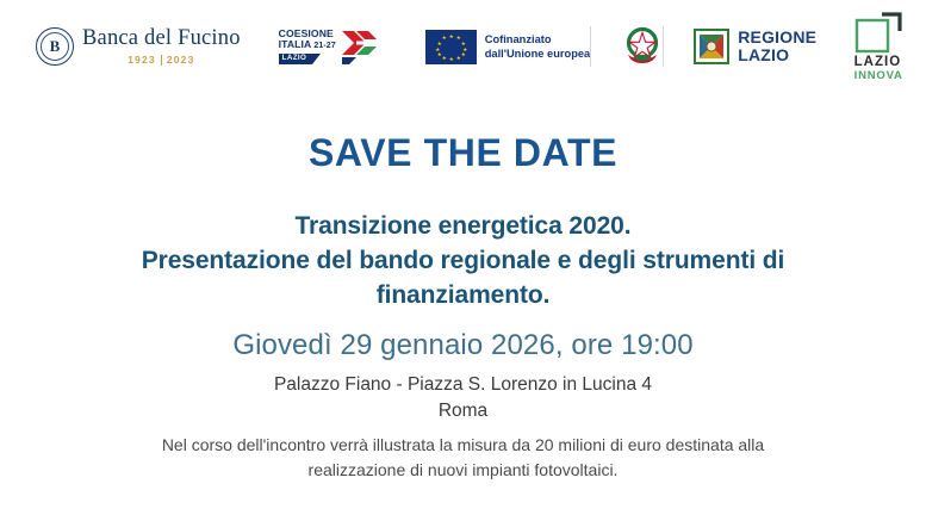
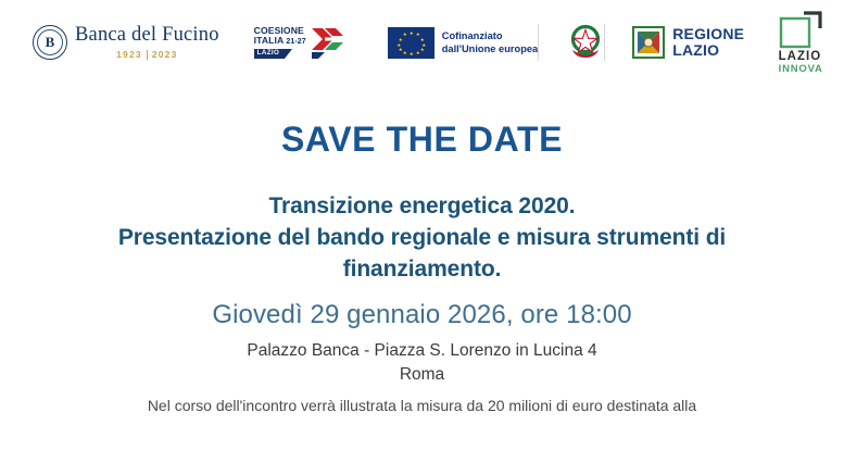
  Banca del Fucino
  1923
  2023
  COESIONE
  ITALIA
  Cofinanziato
  dall'Unione europea
  REGIONE
  LAZIO
  LAZIO
  INNOVA
  SAVE THE DATE
  Transizione energetica 2020.
- Presentazione del bando regionale e degli strumenti di
+ Presentazione del bando regionale e misura strumenti di
  finanziamento.
- Giovedì 29 gennaio 2026, ore 19:00
+ Giovedì 29 gennaio 2026, ore 18:00
- Palazzo Fiano - Piazza S. Lorenzo in Lucina 4
+ Palazzo Banca - Piazza S. Lorenzo in Lucina 4
  Roma
  Nel corso dell'incontro verrà illustrata la misura da 20 milioni di euro destinata alla
- realizzazione di nuovi impianti fotovoltaici.
